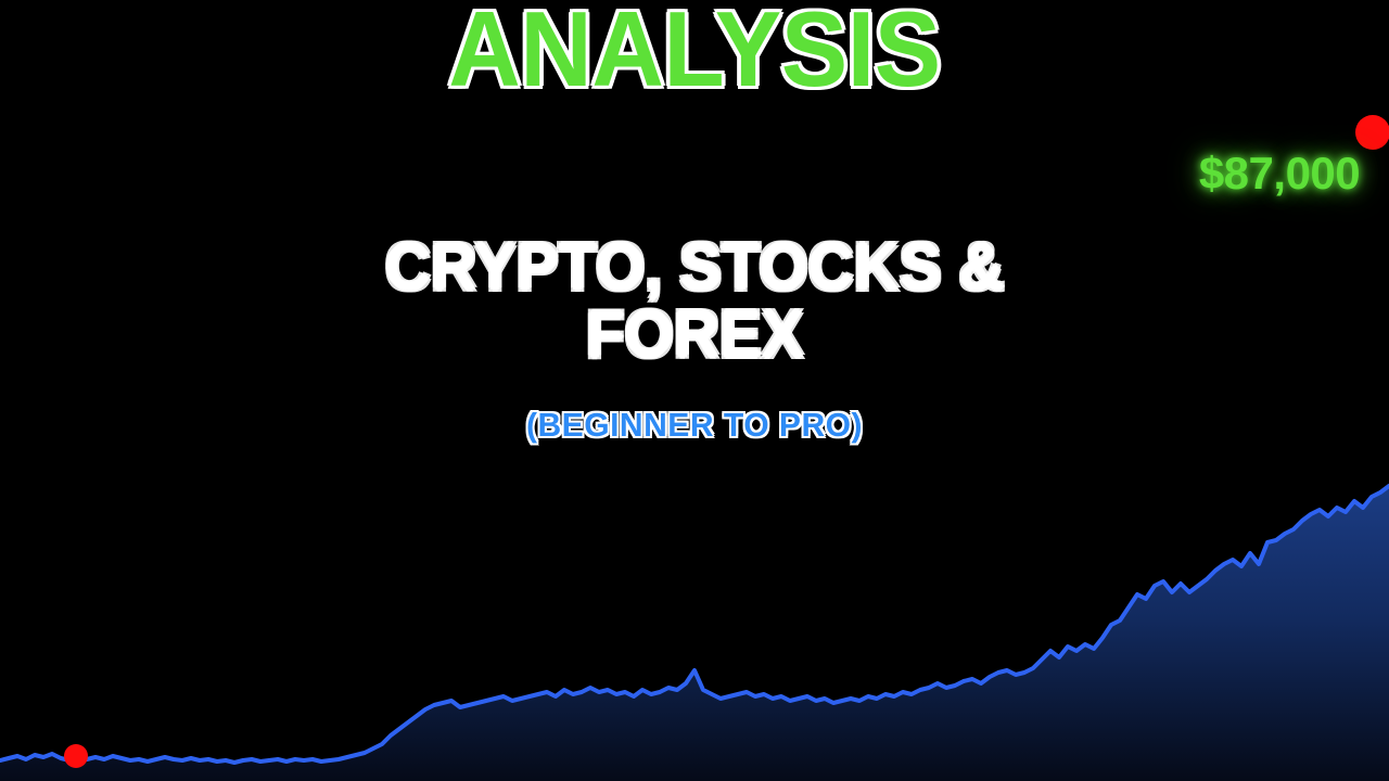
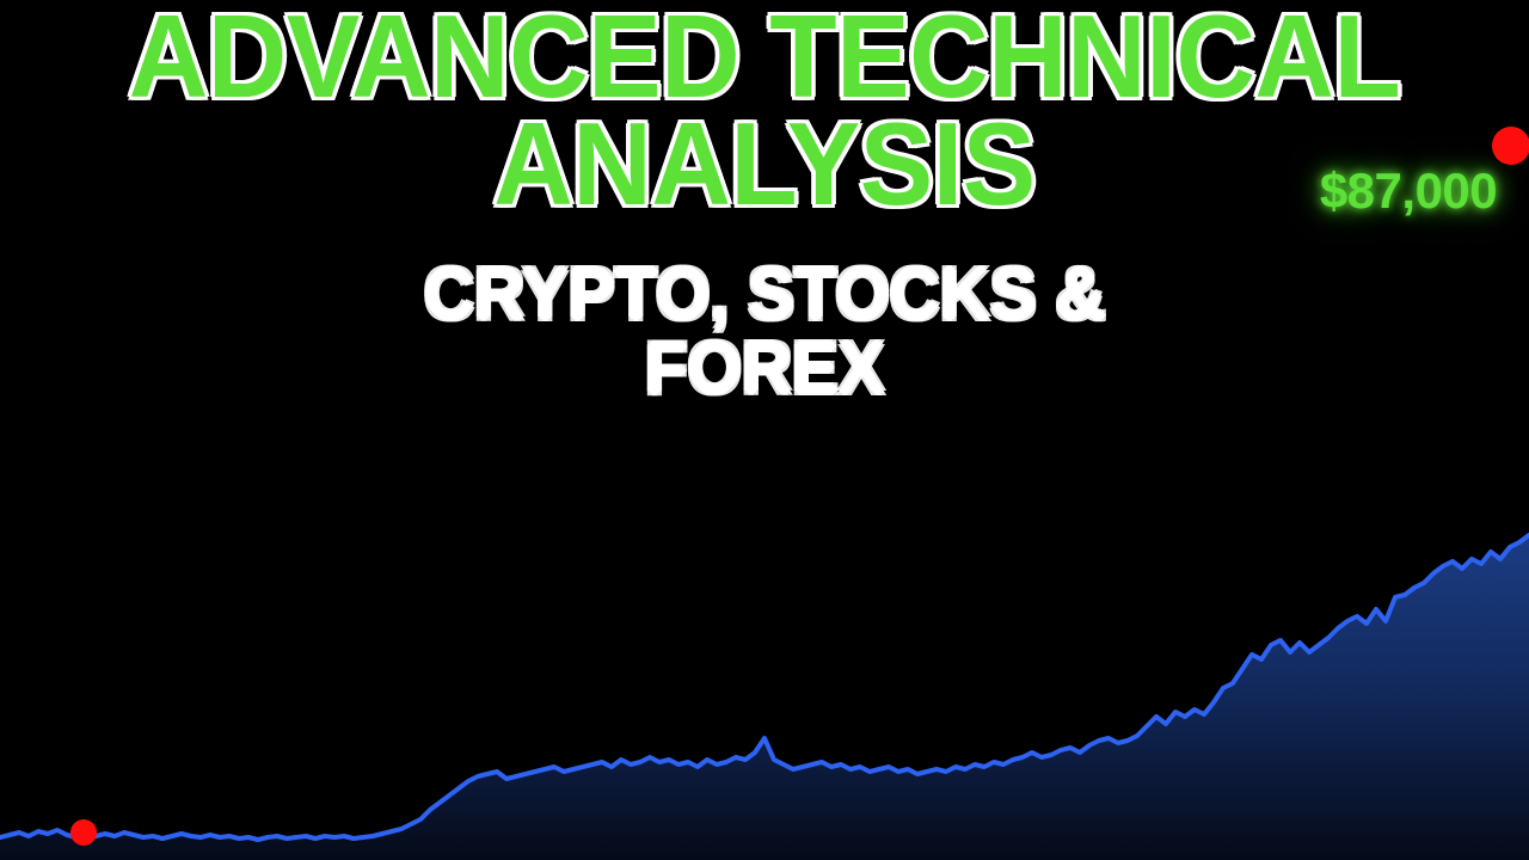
+ ADVANCED TECHNICAL
  ANALYSIS
  CRYPTO, STOCKS &
  FOREX
- (BEGINNER TO PRO)
  $87,000
